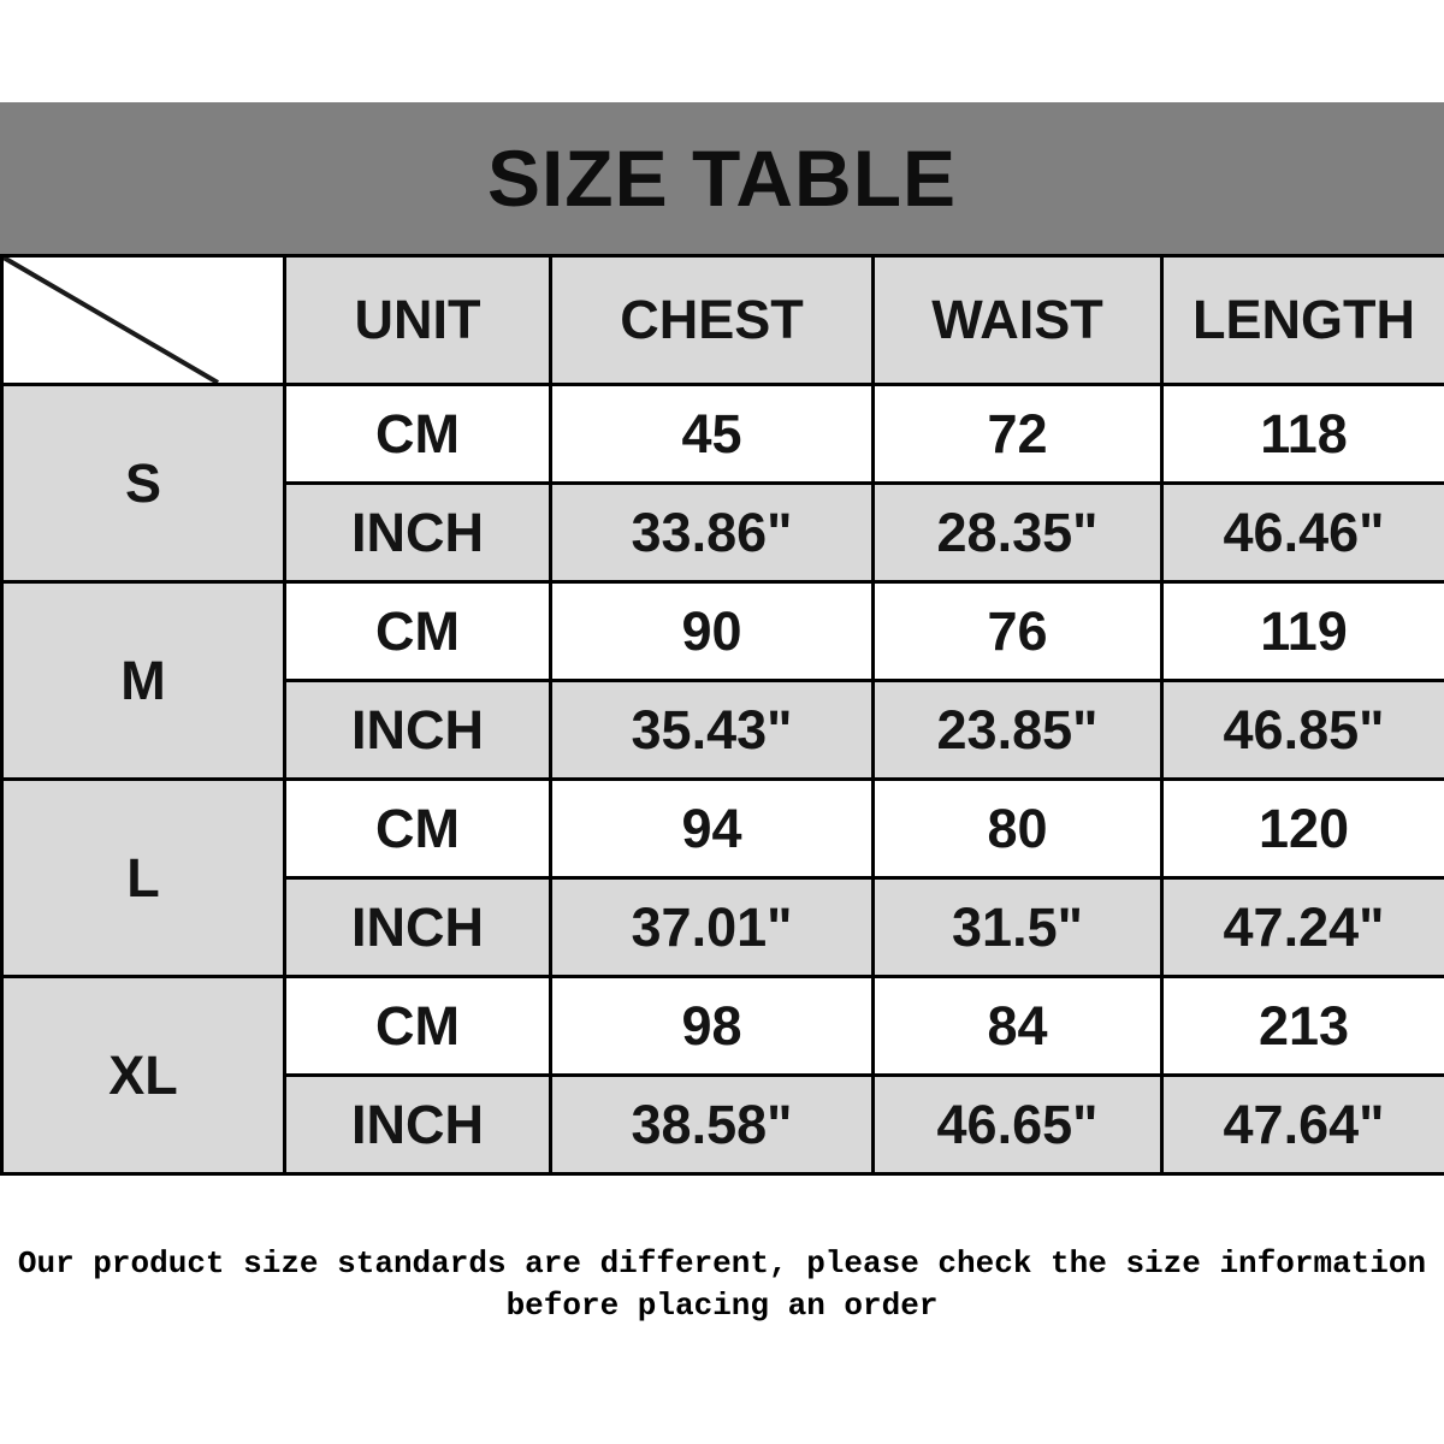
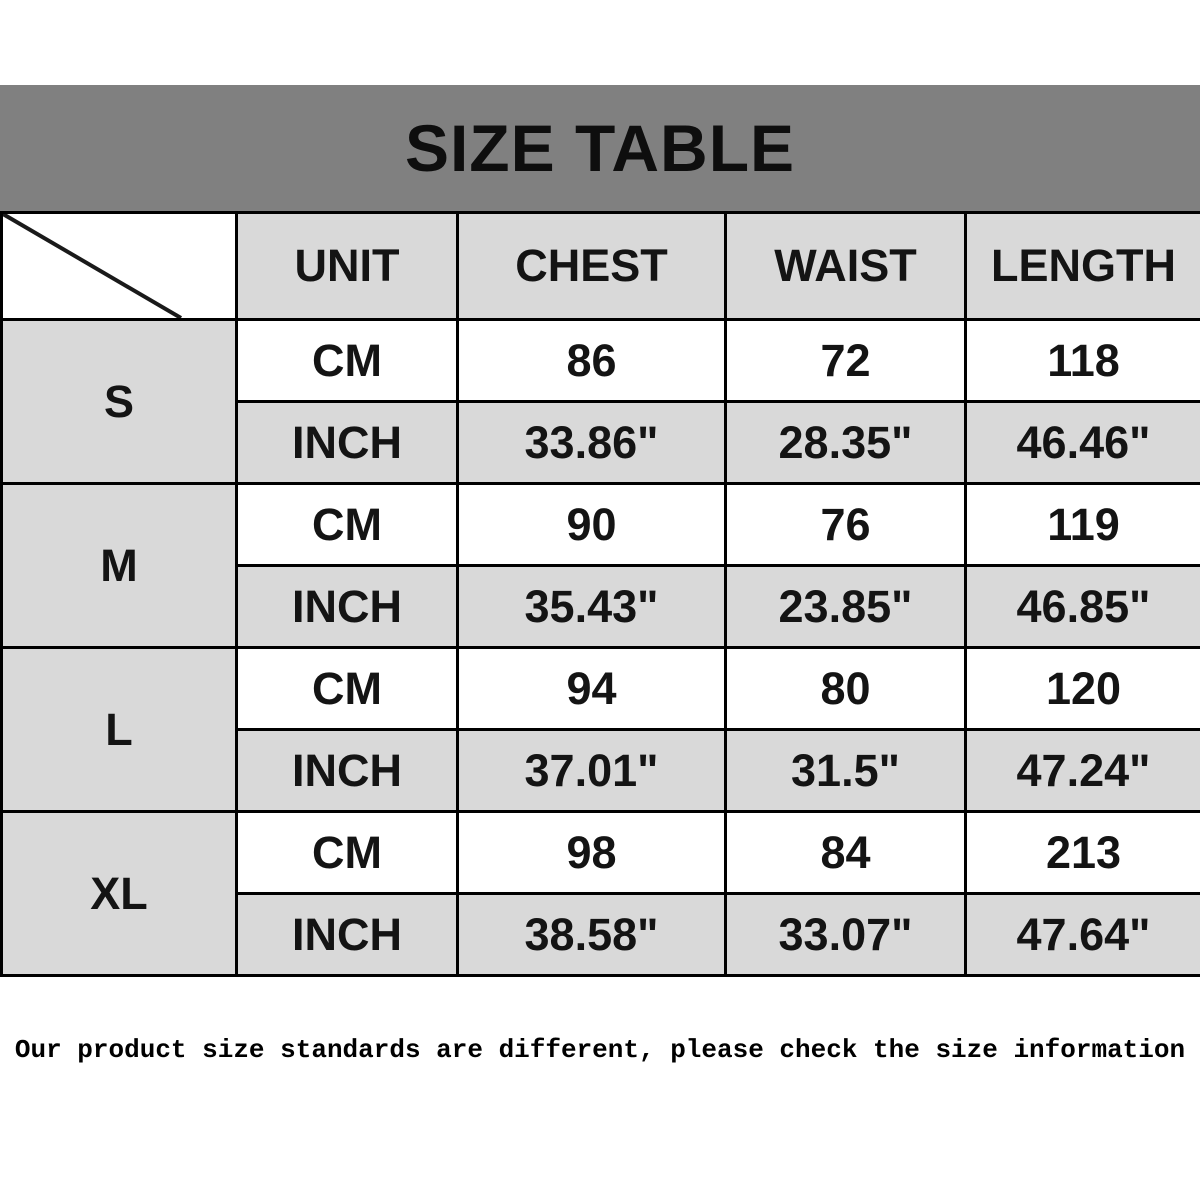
  SIZE TABLE
  	UNIT	CHEST	WAIST	LENGTH
- S	CM	45	72	118
+ S	CM	86	72	118
  INCH	33.86"	28.35"	46.46"
  M	CM	90	76	119
  INCH	35.43"	23.85"	46.85"
  L	CM	94	80	120
  INCH	37.01"	31.5"	47.24"
  XL	CM	98	84	213
- INCH	38.58"	46.65"	47.64"
+ INCH	38.58"	33.07"	47.64"
  Our product size standards are different, please check the size information
- before placing an order
